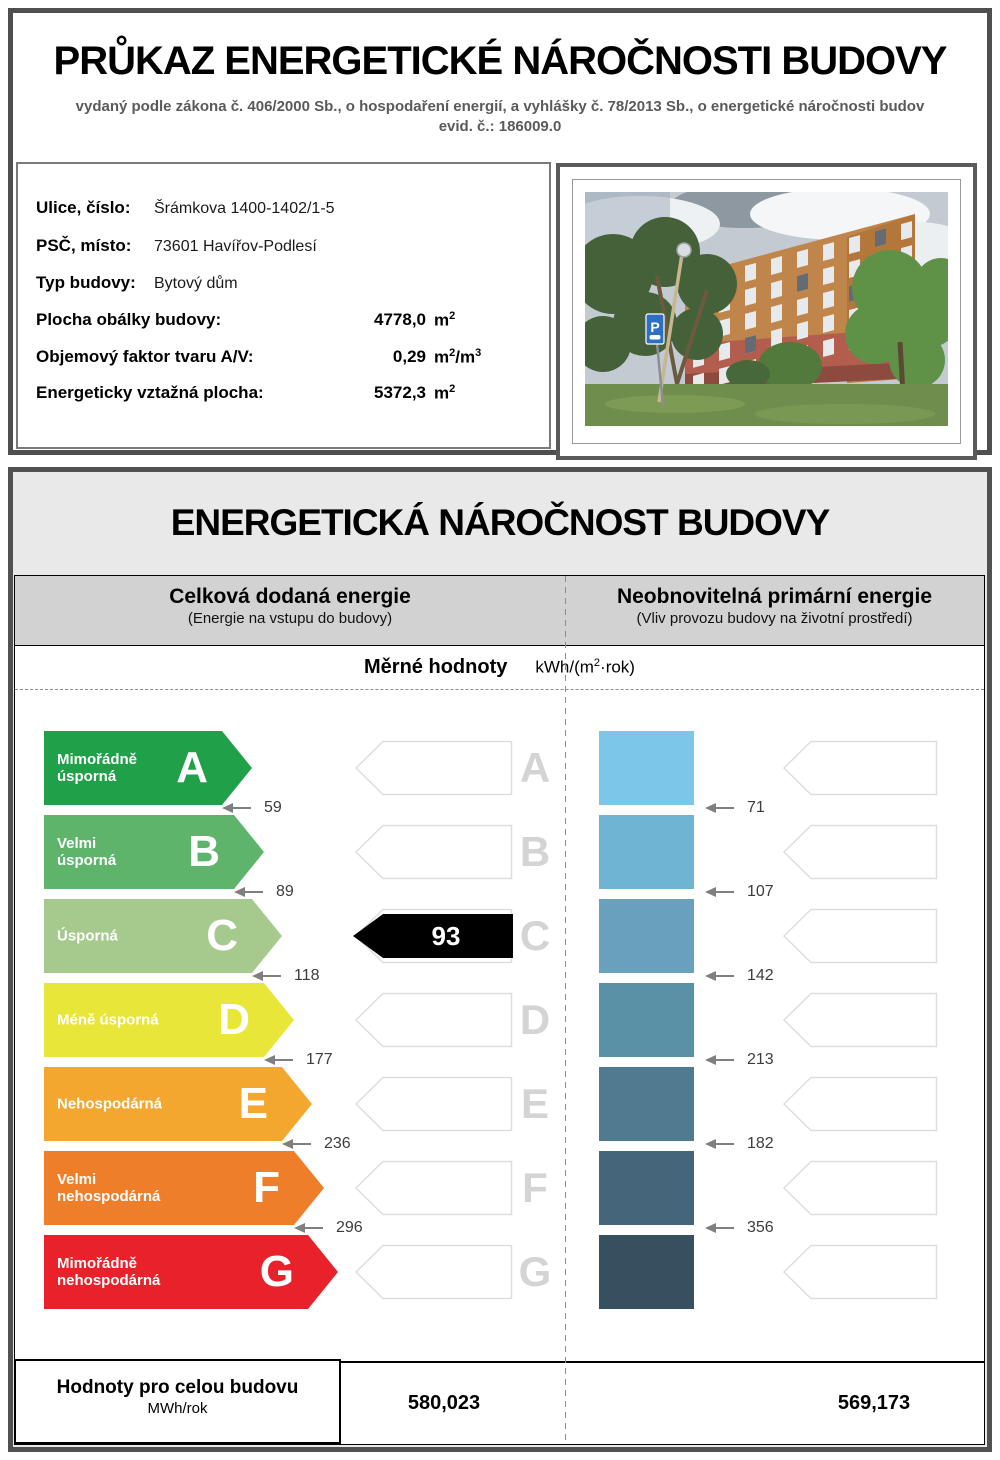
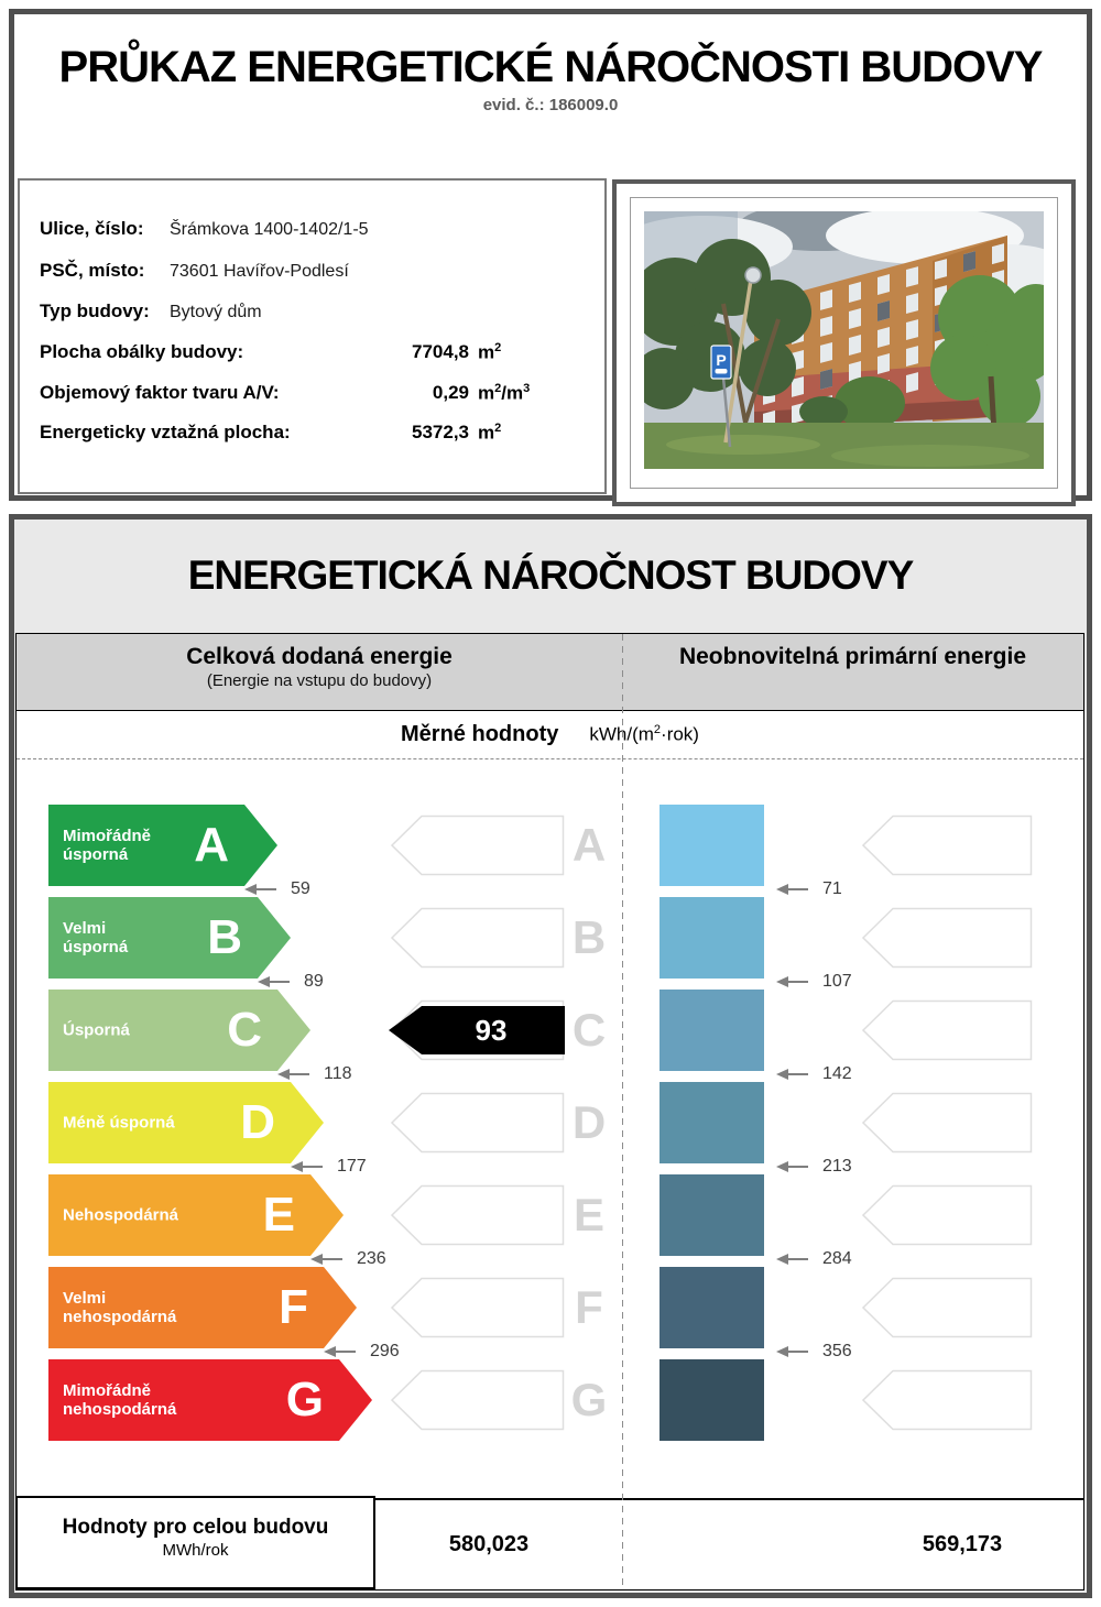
  PRŮKAZ ENERGETICKÉ NÁROČNOSTI BUDOVY
- vydaný podle zákona č. 406/2000 Sb., o hospodaření energií, a vyhlášky č. 78/2013 Sb., o energetické náročnosti budov
  evid. č.: 186009.0
  Ulice, číslo:
  Šrámkova 1400-1402/1-5
  PSČ, místo:
  73601 Havířov-Podlesí
  Typ budovy:
  Bytový dům
  Plocha obálky budovy:
- 4778,0
+ 7704,8
  m2
  Objemový faktor tvaru A/V:
  0,29
  m2/m3
  Energeticky vztažná plocha:
  5372,3
  m2
  P
  ENERGETICKÁ NÁROČNOST BUDOVY
  Celková dodaná energie
  (Energie na vstupu do budovy)
  Neobnovitelná primární energie
- (Vliv provozu budovy na životní prostředí)
  Měrné hodnoty
  kW/(m2·rok)
  Mimořádně
  úsporná
  A
  A
  59
  71
  Velmi
  úsporná
  B
  B
  89
  107
  Úsporná
  C
  C
  118
  142
  Méně úsporná
  D
  D
  177
  213
  Nehospodárná
  E
  E
  236
- 182
+ 284
  Velmi
  nehospodárná
  F
  F
  296
  356
  Mimořádně
  nehospodárná
  G
  G
  93
  Hodnoty pro celou budovu
  MWh/rok
  580,023
  569,173
